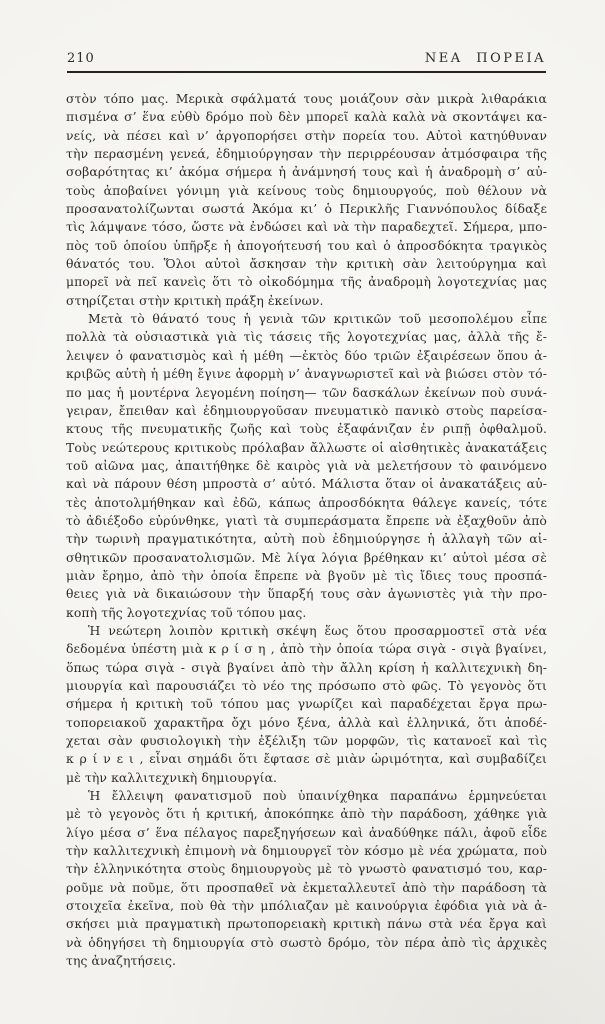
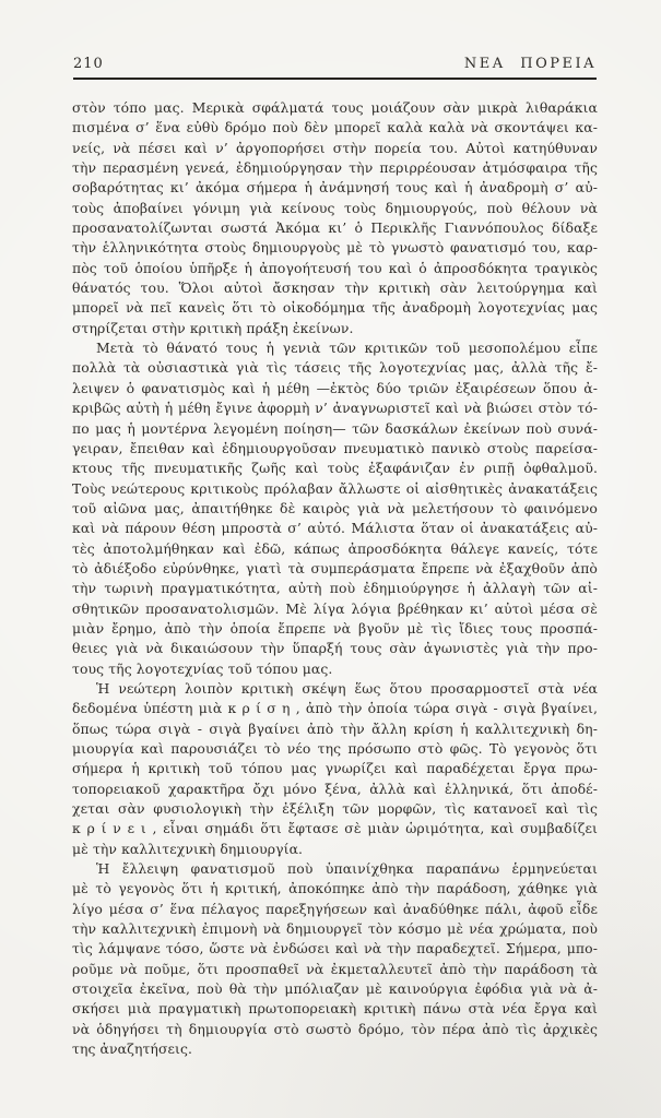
  210
  ΝΕΑ ΠΟΡΕΙΑ
  στὸν τόπο μας. Μερικὰ σφάλματά τους μοιάζουν σὰν μικρὰ λιθαράκια
  πισμένα σ’ ἕνα εὐθὺ δρόμο ποὺ δὲν μπορεῖ καλὰ καλὰ νὰ σκοντάψει κα-
  νείς, νὰ πέσει καὶ ν’ ἀργοπορήσει στὴν πορεία του. Αὐτοὶ κατηύθυναν
  τὴν περασμένη γενεά, ἐδημιούργησαν τὴν περιρρέουσαν ἀτμόσφαιρα τῆς
  σοβαρότητας κι’ ἀκόμα σήμερα ἡ ἀνάμνησή τους καὶ ἡ ἀναδρομὴ σ’ αὐ-
  τοὺς ἀποβαίνει γόνιμη γιὰ κείνους τοὺς δημιουργούς, ποὺ θέλουν νὰ
  προσανατολίζωνται σωστά Ἀκόμα κι’ ὁ Περικλῆς Γιαννόπουλος δίδαξε
- τὶς λάμψανε τόσο, ὥστε νὰ ἐνδώσει καὶ νὰ τὴν παραδεχτεῖ. Σήμερα, μπο-
+ τὴν ἑλληνικότητα στοὺς δημιουργοὺς μὲ τὸ γνωστὸ φανατισμό του, καρ-
  πὸς τοῦ ὁποίου ὑπῆρξε ἡ ἀπογοήτευσή του καὶ ὁ ἀπροσδόκητα τραγικὸς
  θάνατός του. Ὅλοι αὐτοὶ ἄσκησαν τὴν κριτικὴ σὰν λειτούργημα καὶ
  μπορεῖ νὰ πεῖ κανεὶς ὅτι τὸ οἰκοδόμημα τῆς ἀναδρομὴ λογοτεχνίας μας
  στηρίζεται στὴν κριτικὴ πράξη ἐκείνων.
  Μετὰ τὸ θάνατό τους ἡ γενιὰ τῶν κριτικῶν τοῦ μεσοπολέμου εἶπε
  πολλὰ τὰ οὐσιαστικὰ γιὰ τὶς τάσεις τῆς λογοτεχνίας μας, ἀλλὰ τῆς ἔ-
  λειψεν ὁ φανατισμὸς καὶ ἡ μέθη —ἐκτὸς δύο τριῶν ἐξαιρέσεων ὅπου ἀ-
  κριβῶς αὐτὴ ἡ μέθη ἔγινε ἀφορμὴ ν’ ἀναγνωριστεῖ καὶ νὰ βιώσει στὸν τό-
  πο μας ἡ μοντέρνα λεγομένη ποίηση— τῶν δασκάλων ἐκείνων ποὺ συνά-
  γειραν, ἔπειθαν καὶ ἐδημιουργοῦσαν πνευματικὸ πανικὸ στοὺς παρείσα-
  κτους τῆς πνευματικῆς ζωῆς καὶ τοὺς ἐξαφάνιζαν ἐν ριπῇ ὀφθαλμοῦ.
  Τοὺς νεώτερους κριτικοὺς πρόλαβαν ἄλλωστε οἱ αἰσθητικὲς ἀνακατάξεις
  τοῦ αἰῶνα μας, ἀπαιτήθηκε δὲ καιρὸς γιὰ νὰ μελετήσουν τὸ φαινόμενο
  καὶ νὰ πάρουν θέση μπροστὰ σ’ αὐτό. Μάλιστα ὅταν οἱ ἀνακατάξεις αὐ-
  τὲς ἀποτολμήθηκαν καὶ ἐδῶ, κάπως ἀπροσδόκητα θάλεγε κανείς, τότε
  τὸ ἀδιέξοδο εὐρύνθηκε, γιατὶ τὰ συμπεράσματα ἔπρεπε νὰ ἐξαχθοῦν ἀπὸ
  τὴν τωρινὴ πραγματικότητα, αὐτὴ ποὺ ἐδημιούργησε ἡ ἀλλαγὴ τῶν αἰ-
  σθητικῶν προσανατολισμῶν. Μὲ λίγα λόγια βρέθηκαν κι’ αὐτοὶ μέσα σὲ
  μιὰν ἔρημο, ἀπὸ τὴν ὁποία ἔπρεπε νὰ βγοῦν μὲ τὶς ἴδιες τους προσπά-
  θειες γιὰ νὰ δικαιώσουν τὴν ὕπαρξή τους σὰν ἀγωνιστὲς γιὰ τὴν προ-
- κοπὴ τῆς λογοτεχνίας τοῦ τόπου μας.
+ τους τῆς λογοτεχνίας τοῦ τόπου μας.
  Ἡ νεώτερη λοιπὸν κριτικὴ σκέψη ἕως ὅτου προσαρμοστεῖ στὰ νέα
  δεδομένα ὑπέστη μιὰ κ ρ ί σ η , ἀπὸ τὴν ὁποία τώρα σιγὰ - σιγὰ βγαίνει,
  ὅπως τώρα σιγὰ - σιγὰ βγαίνει ἀπὸ τὴν ἄλλη κρίση ἡ καλλιτεχνικὴ δη-
  μιουργία καὶ παρουσιάζει τὸ νέο της πρόσωπο στὸ φῶς. Τὸ γεγονὸς ὅτι
  σήμερα ἡ κριτικὴ τοῦ τόπου μας γνωρίζει καὶ παραδέχεται ἔργα πρω-
  τοπορειακοῦ χαρακτῆρα ὄχι μόνο ξένα, ἀλλὰ καὶ ἑλληνικά, ὅτι ἀποδέ-
  χεται σὰν φυσιολογικὴ τὴν ἐξέλιξη τῶν μορφῶν, τὶς κατανοεῖ καὶ τὶς
  κ ρ ί ν ε ι , εἶναι σημάδι ὅτι ἔφτασε σὲ μιὰν ὡριμότητα, καὶ συμβαδίζει
  μὲ τὴν καλλιτεχνικὴ δημιουργία.
  Ἡ ἔλλειψη φανατισμοῦ ποὺ ὑπαινίχθηκα παραπάνω ἑρμηνεύεται
  μὲ τὸ γεγονὸς ὅτι ἡ κριτική, ἀποκόπηκε ἀπὸ τὴν παράδοση, χάθηκε γιὰ
  λίγο μέσα σ’ ἕνα πέλαγος παρεξηγήσεων καὶ ἀναδύθηκε πάλι, ἀφοῦ εἶδε
  τὴν καλλιτεχνικὴ ἐπιμονὴ νὰ δημιουργεῖ τὸν κόσμο μὲ νέα χρώματα, ποὺ
- τὴν ἑλληνικότητα στοὺς δημιουργοὺς μὲ τὸ γνωστὸ φανατισμό του, καρ-
+ τὶς λάμψανε τόσο, ὥστε νὰ ἐνδώσει καὶ νὰ τὴν παραδεχτεῖ. Σήμερα, μπο-
  ροῦμε νὰ ποῦμε, ὅτι προσπαθεῖ νὰ ἐκμεταλλευτεῖ ἀπὸ τὴν παράδοση τὰ
  στοιχεῖα ἐκεῖνα, ποὺ θὰ τὴν μπόλιαζαν μὲ καινούργια ἐφόδια γιὰ νὰ ἀ-
  σκήσει μιὰ πραγματικὴ πρωτοπορειακὴ κριτικὴ πάνω στὰ νέα ἔργα καὶ
  νὰ ὁδηγήσει τὴ δημιουργία στὸ σωστὸ δρόμο, τὸν πέρα ἀπὸ τὶς ἀρχικὲς
  της ἀναζητήσεις.
